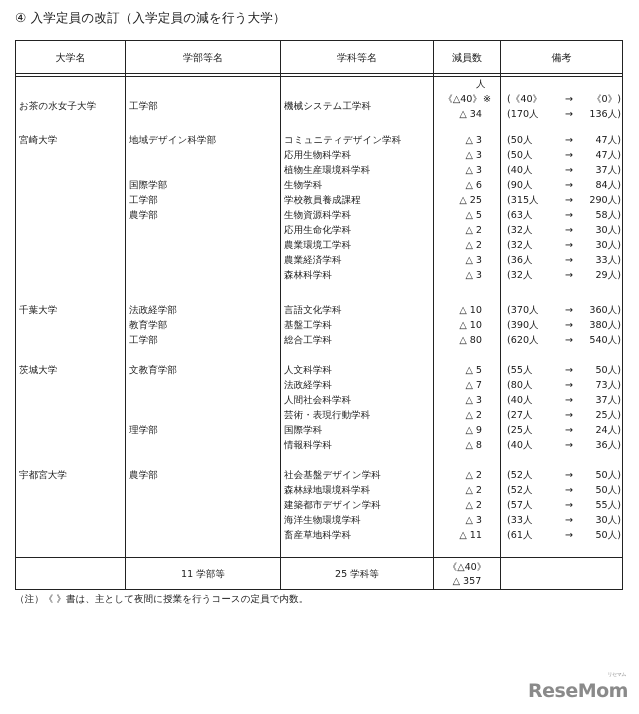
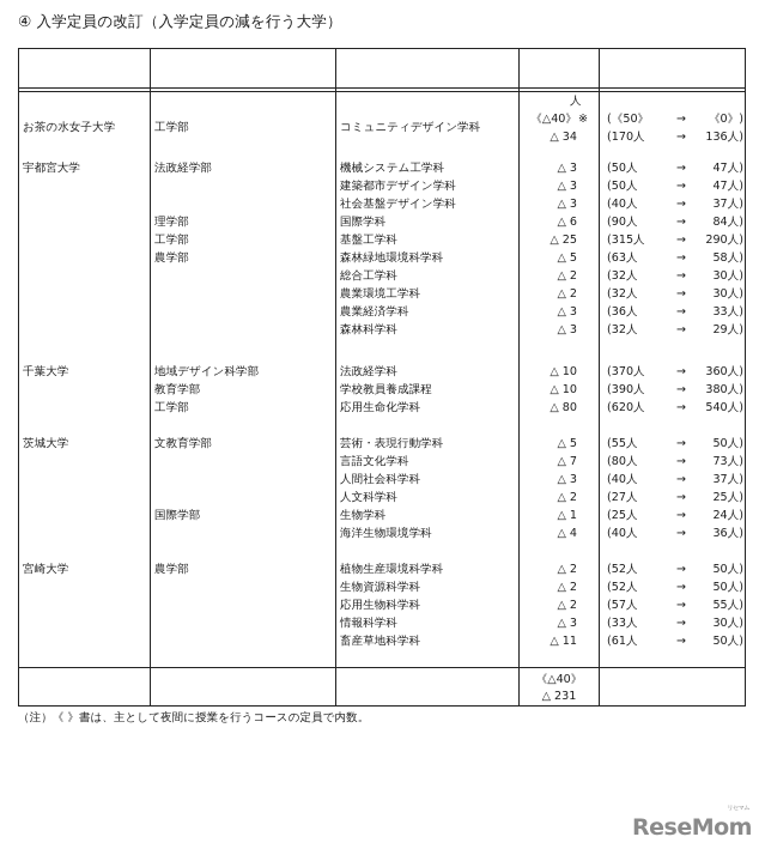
  ④ 入学定員の改訂（入学定員の減を行う大学）
- 大学名
- 学部等名
- 学科等名
- 減員数
- 備考
  人
  お茶の水女子大学
  工学部
- 機械システム工学科
+ コミュニティデザイン学科
  《△40》
  ※
  △ 34
- (《40》
+ (《50》
  →
  《0》)
  (170人
  →
  136人)
- 宮崎大学
+ 宇都宮大学
- 地域デザイン科学部
+ 法政経学部
- コミュニティデザイン学科
+ 機械システム工学科
  △ 3
  (50人
  →
  47人)
- 応用生物科学科
+ 建築都市デザイン学科
  △ 3
  (50人
  →
  47人)
- 植物生産環境科学科
+ 社会基盤デザイン学科
  △ 3
  (40人
  →
  37人)
- 国際学部
+ 理学部
- 生物学科
+ 国際学科
  △ 6
  (90人
  →
  84人)
  工学部
- 学校教員養成課程
+ 基盤工学科
  △ 25
  (315人
  →
  290人)
  農学部
- 生物資源科学科
+ 森林緑地環境科学科
  △ 5
  (63人
  →
  58人)
- 応用生命化学科
+ 総合工学科
  △ 2
  (32人
  →
  30人)
  農業環境工学科
  △ 2
  (32人
  →
  30人)
  農業経済学科
  △ 3
  (36人
  →
  33人)
  森林科学科
  △ 3
  (32人
  →
  29人)
  千葉大学
- 法政経学部
+ 地域デザイン科学部
- 言語文化学科
+ 法政経学科
  △ 10
  (370人
  →
  360人)
  教育学部
- 基盤工学科
+ 学校教員養成課程
  △ 10
  (390人
  →
  380人)
  工学部
- 総合工学科
+ 応用生命化学科
  △ 80
  (620人
  →
  540人)
  茨城大学
  文教育学部
- 人文科学科
+ 芸術・表現行動学科
  △ 5
  (55人
  →
  50人)
- 法政経学科
+ 言語文化学科
  △ 7
  (80人
  →
  73人)
  人間社会科学科
  △ 3
  (40人
  →
  37人)
- 芸術・表現行動学科
+ 人文科学科
  △ 2
  (27人
  →
  25人)
- 理学部
+ 国際学部
- 国際学科
+ 生物学科
- △ 9
+ △ 1
  (25人
  →
  24人)
- 情報科学科
+ 海洋生物環境学科
- △ 8
+ △ 4
  (40人
  →
  36人)
- 宇都宮大学
+ 宮崎大学
  農学部
- 社会基盤デザイン学科
+ 植物生産環境科学科
  △ 2
  (52人
  →
  50人)
- 森林緑地環境科学科
+ 生物資源科学科
  △ 2
  (52人
  →
  50人)
- 建築都市デザイン学科
+ 応用生物科学科
  △ 2
  (57人
  →
  55人)
- 海洋生物環境学科
+ 情報科学科
  △ 3
  (33人
  →
  30人)
  畜産草地科学科
  △ 11
  (61人
  →
  50人)
- 11 学部等
- 25 学科等
  《△40》
- △ 357
+ △ 231
  （注）《 》書は、主として夜間に授業を行うコースの定員で内数。
  ReseMom
